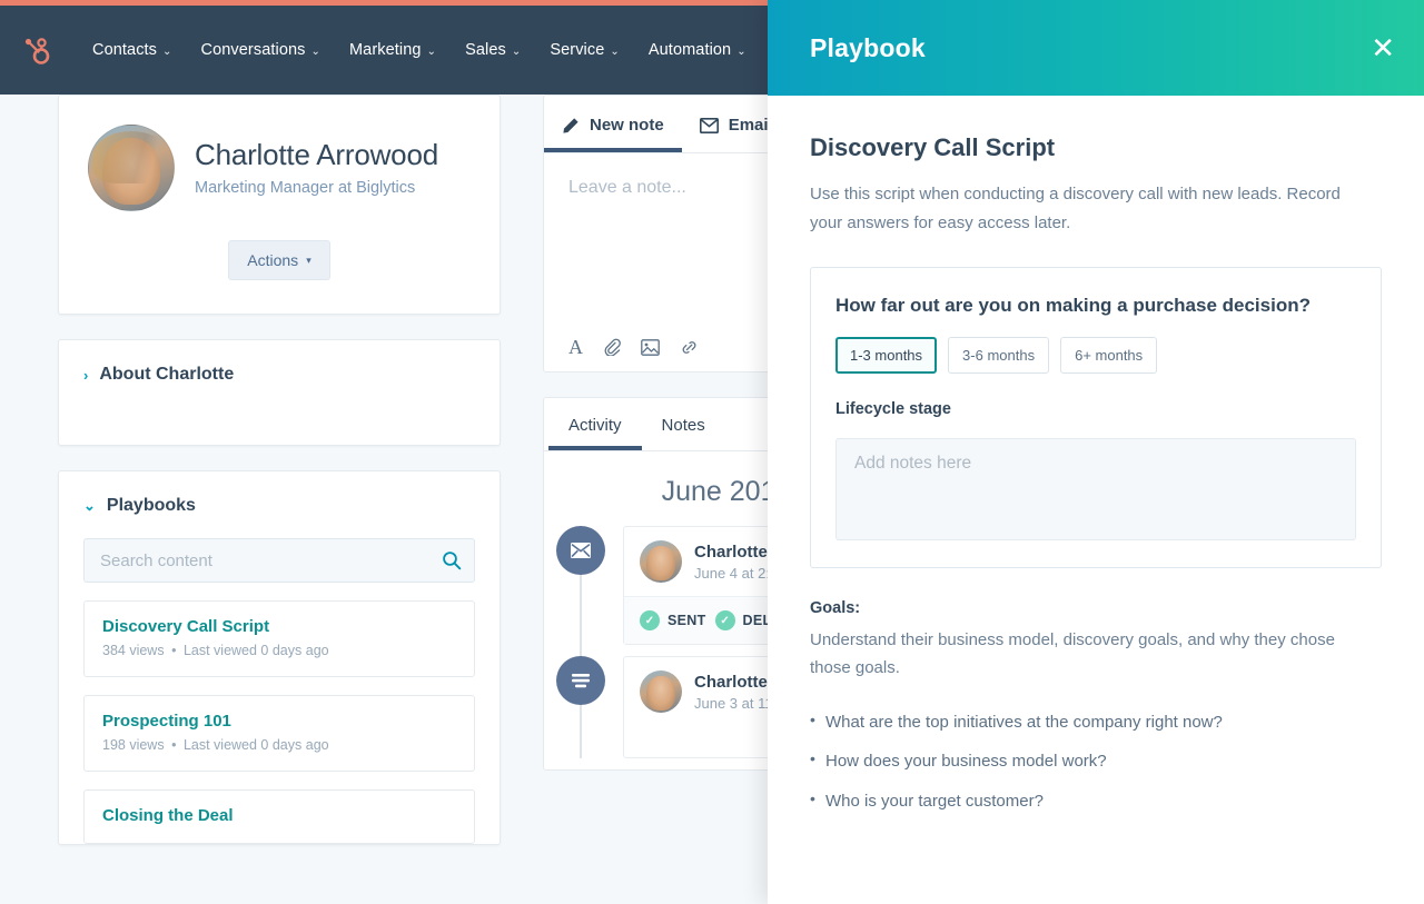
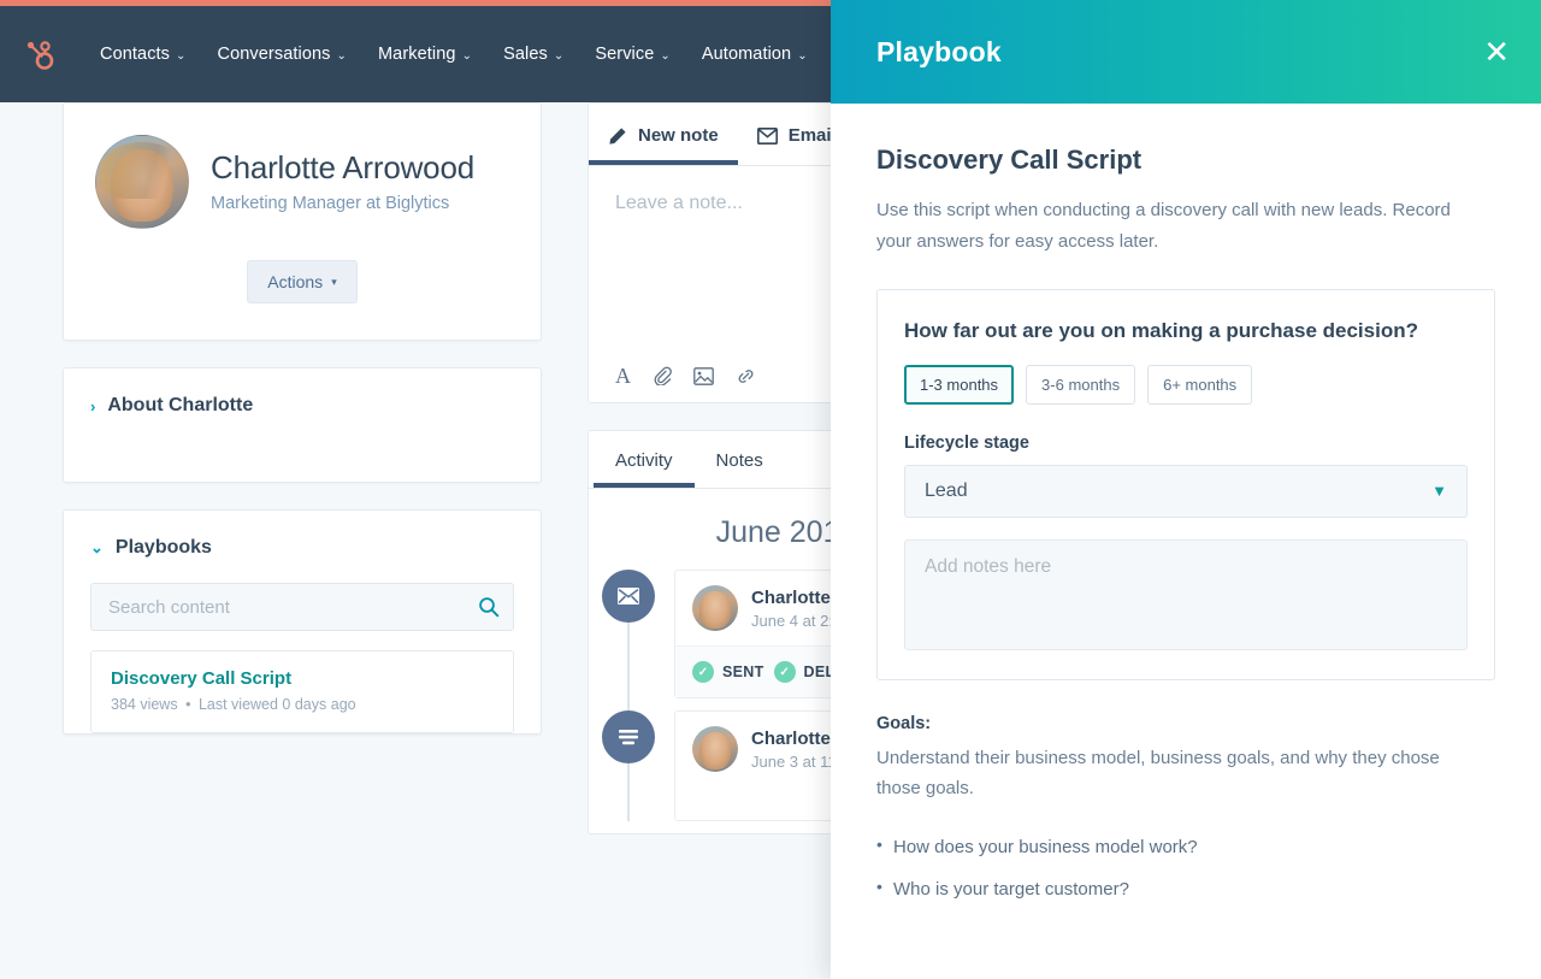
  Contacts
  ⌄
  Conversations
  ⌄
  Marketing
  ⌄
  Sales
  ⌄
  Service
  ⌄
  Automation
  ⌄
  Charlotte Arrowood
  Marketing Manager at Biglytics
  Actions
  ▾
  ›
  About Charlotte
  ⌄
  Playbooks
  Search content
  Discovery Call Script
  384 views • Last viewed 0 days ago
- Prospecting 101
- 198 views • Last viewed 0 days ago
- Closing the Deal
  New note
  Emai
  Leave a note...
  A
  Activity
  Notes
  June 20
  Charlotte
  June 4 at 2
  ✓
  SENT
  ✓
  Charlotte
  June 3 at 1
  Playbook
  ✕
  Discovery Call Script
  Use this script when conducting a discovery call with new leads. Record your answers for easy access later.
  How far out are you on making a purchase decision?
  1-3 months
  3-6 months
  6+ months
  Lifecycle stage
+ Lead
+ ▼
  Add notes here
  Goals:
- Understand their business model, discovery goals, and why they chose those goals.
+ Understand their business model, business goals, and why they chose those goals.
- What are the top initiatives at the company right now?
  How does your business model work?
  Who is your target customer?
